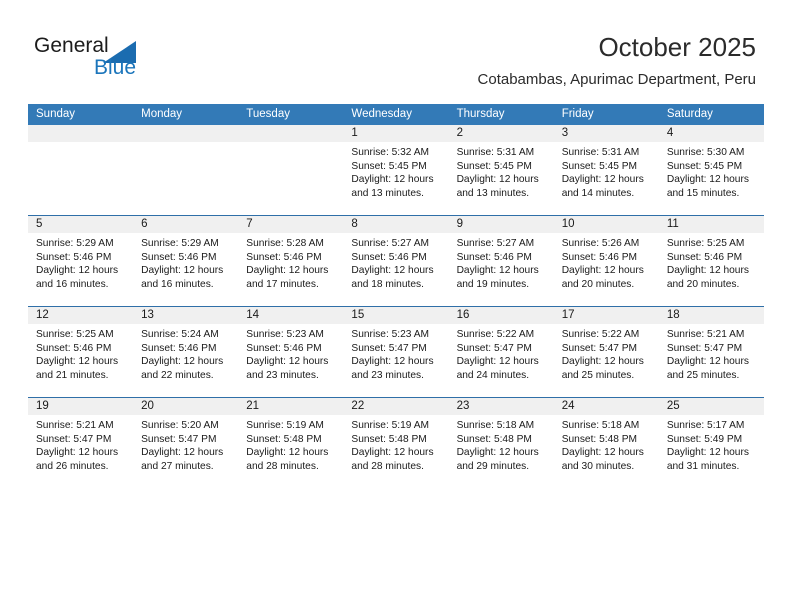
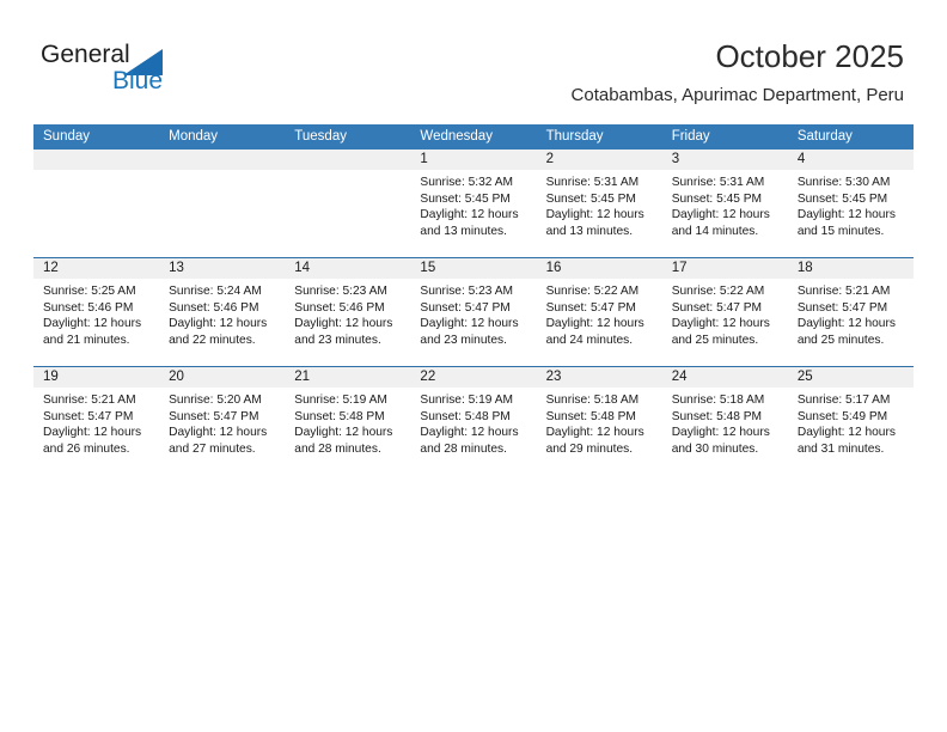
  General
  Blue
  October 2025
  Cotabambas, Apurimac Department, Peru
  Sunday	Monday	Tuesday	Wednesday	Thursday	Friday	Saturday
  			1Sunrise: 5:32 AMSunset: 5:45 PMDaylight: 12 hoursand 13 minutes.	2Sunrise: 5:31 AMSunset: 5:45 PMDaylight: 12 hoursand 13 minutes.	3Sunrise: 5:31 AMSunset: 5:45 PMDaylight: 12 hoursand 14 minutes.	4Sunrise: 5:30 AMSunset: 5:45 PMDaylight: 12 hoursand 15 minutes.
- 5Sunrise: 5:29 AMSunset: 5:46 PMDaylight: 12 hoursand 16 minutes.	6Sunrise: 5:29 AMSunset: 5:46 PMDaylight: 12 hoursand 16 minutes.	7Sunrise: 5:28 AMSunset: 5:46 PMDaylight: 12 hoursand 17 minutes.	8Sunrise: 5:27 AMSunset: 5:46 PMDaylight: 12 hoursand 18 minutes.	9Sunrise: 5:27 AMSunset: 5:46 PMDaylight: 12 hoursand 19 minutes.	10Sunrise: 5:26 AMSunset: 5:46 PMDaylight: 12 hoursand 20 minutes.	11Sunrise: 5:25 AMSunset: 5:46 PMDaylight: 12 hoursand 20 minutes.
  12Sunrise: 5:25 AMSunset: 5:46 PMDaylight: 12 hoursand 21 minutes.	13Sunrise: 5:24 AMSunset: 5:46 PMDaylight: 12 hoursand 22 minutes.	14Sunrise: 5:23 AMSunset: 5:46 PMDaylight: 12 hoursand 23 minutes.	15Sunrise: 5:23 AMSunset: 5:47 PMDaylight: 12 hoursand 23 minutes.	16Sunrise: 5:22 AMSunset: 5:47 PMDaylight: 12 hoursand 24 minutes.	17Sunrise: 5:22 AMSunset: 5:47 PMDaylight: 12 hoursand 25 minutes.	18Sunrise: 5:21 AMSunset: 5:47 PMDaylight: 12 hoursand 25 minutes.
  19Sunrise: 5:21 AMSunset: 5:47 PMDaylight: 12 hoursand 26 minutes.	20Sunrise: 5:20 AMSunset: 5:47 PMDaylight: 12 hoursand 27 minutes.	21Sunrise: 5:19 AMSunset: 5:48 PMDaylight: 12 hoursand 28 minutes.	22Sunrise: 5:19 AMSunset: 5:48 PMDaylight: 12 hoursand 28 minutes.	23Sunrise: 5:18 AMSunset: 5:48 PMDaylight: 12 hoursand 29 minutes.	24Sunrise: 5:18 AMSunset: 5:48 PMDaylight: 12 hoursand 30 minutes.	25Sunrise: 5:17 AMSunset: 5:49 PMDaylight: 12 hoursand 31 minutes.
